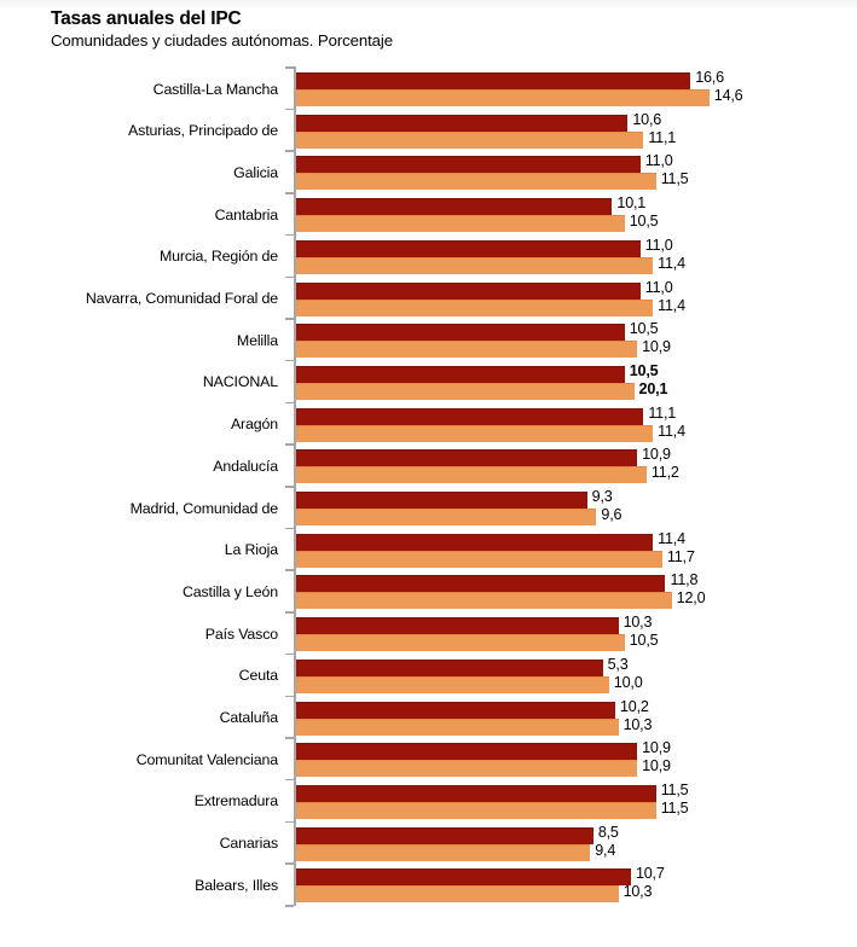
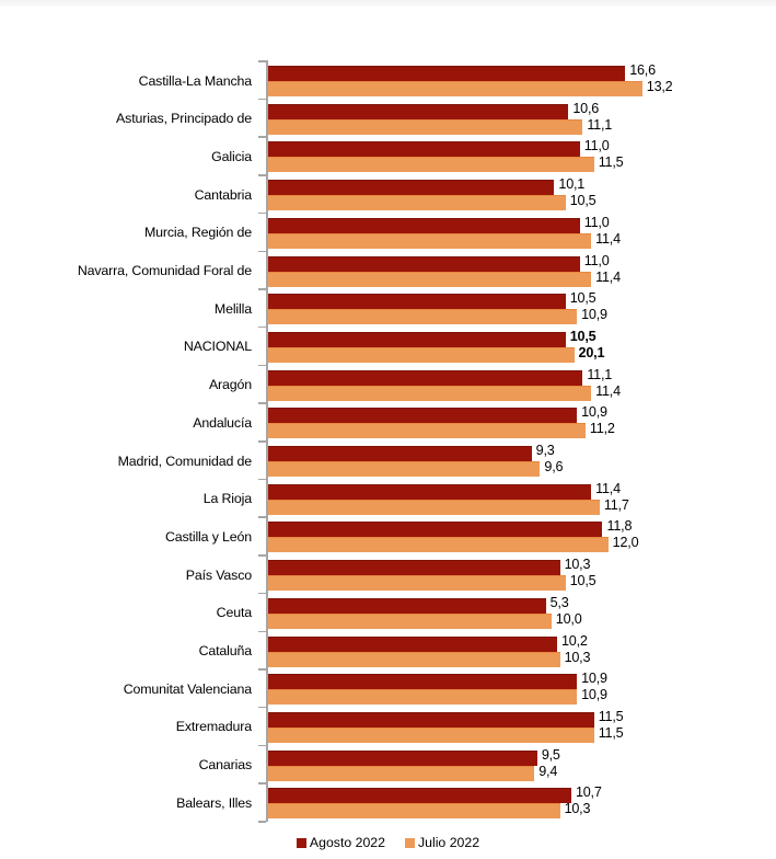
- Tasas anuales del IPC
- Comunidades y ciudades autónomas. Porcentaje
  Castilla-La Mancha
  16,6
- 14,6
+ 13,2
  Asturias, Principado de
  10,6
  11,1
  Galicia
  11,0
  11,5
  Cantabria
  10,1
  10,5
  Murcia, Región de
  11,0
  11,4
  Navarra, Comunidad Foral de
  11,0
  11,4
  Melilla
  10,5
  10,9
  NACIONAL
  10,5
  20,1
  Aragón
  11,1
  11,4
  Andalucía
  10,9
  11,2
  Madrid, Comunidad de
  9,3
  9,6
  La Rioja
  11,4
  11,7
  Castilla y León
  11,8
  12,0
  País Vasco
  10,3
  10,5
  Ceuta
  5,3
  10,0
  Cataluña
  10,2
  10,3
  Comunitat Valenciana
  10,9
  10,9
  Extremadura
  11,5
  11,5
  Canarias
- 8,5
+ 9,5
  9,4
  Balears, Illes
  10,7
  10,3
+ Agosto 2022 Julio 2022
